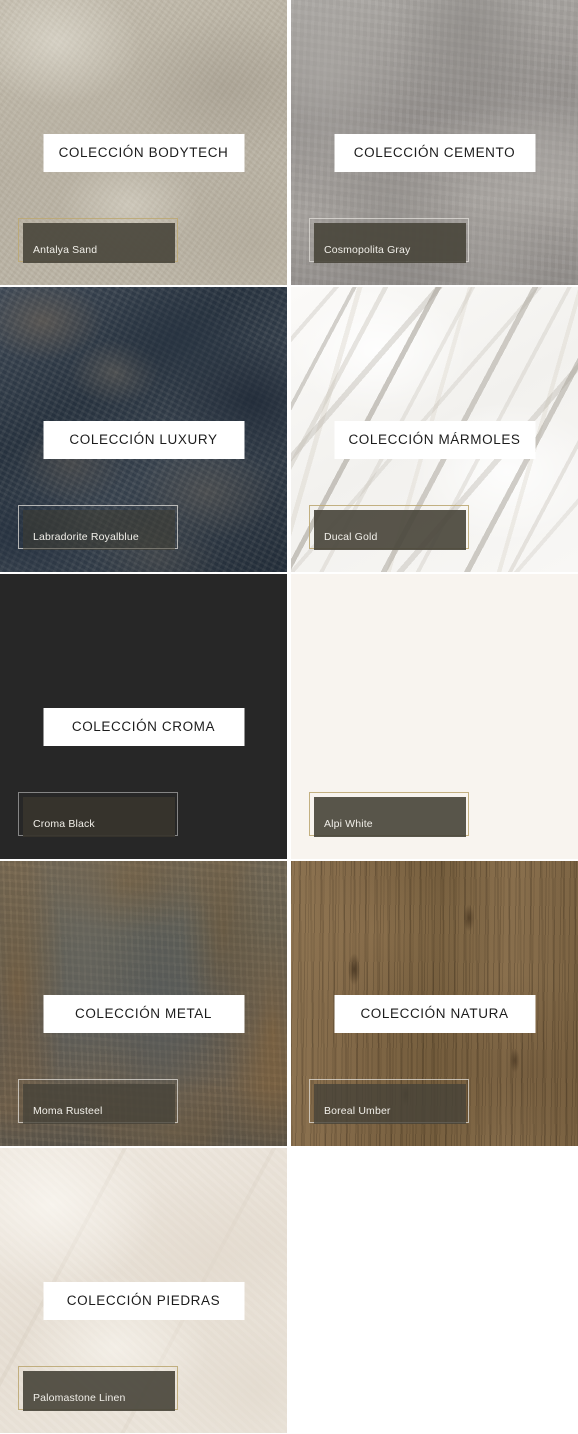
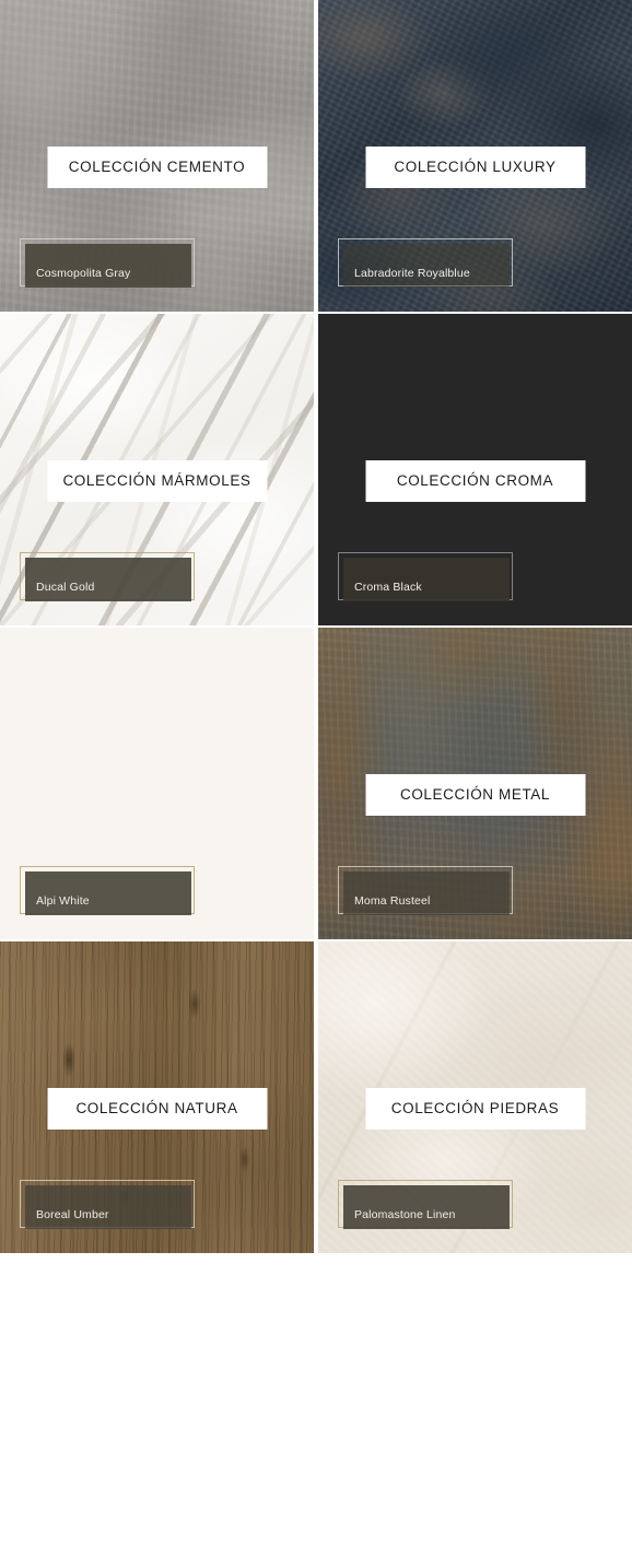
- COLECCIÓN BODYTECH
- Antalya Sand
  COLECCIÓN CEMENTO
  Cosmopolita Gray
  COLECCIÓN LUXURY
  Labradorite Royalblue
  COLECCIÓN MÁRMOLES
  Ducal Gold
  COLECCIÓN CROMA
  Croma Black
  Alpi White
  COLECCIÓN METAL
  Moma Rusteel
  COLECCIÓN NATURA
  Boreal Umber
  COLECCIÓN PIEDRAS
  Palomastone Linen
